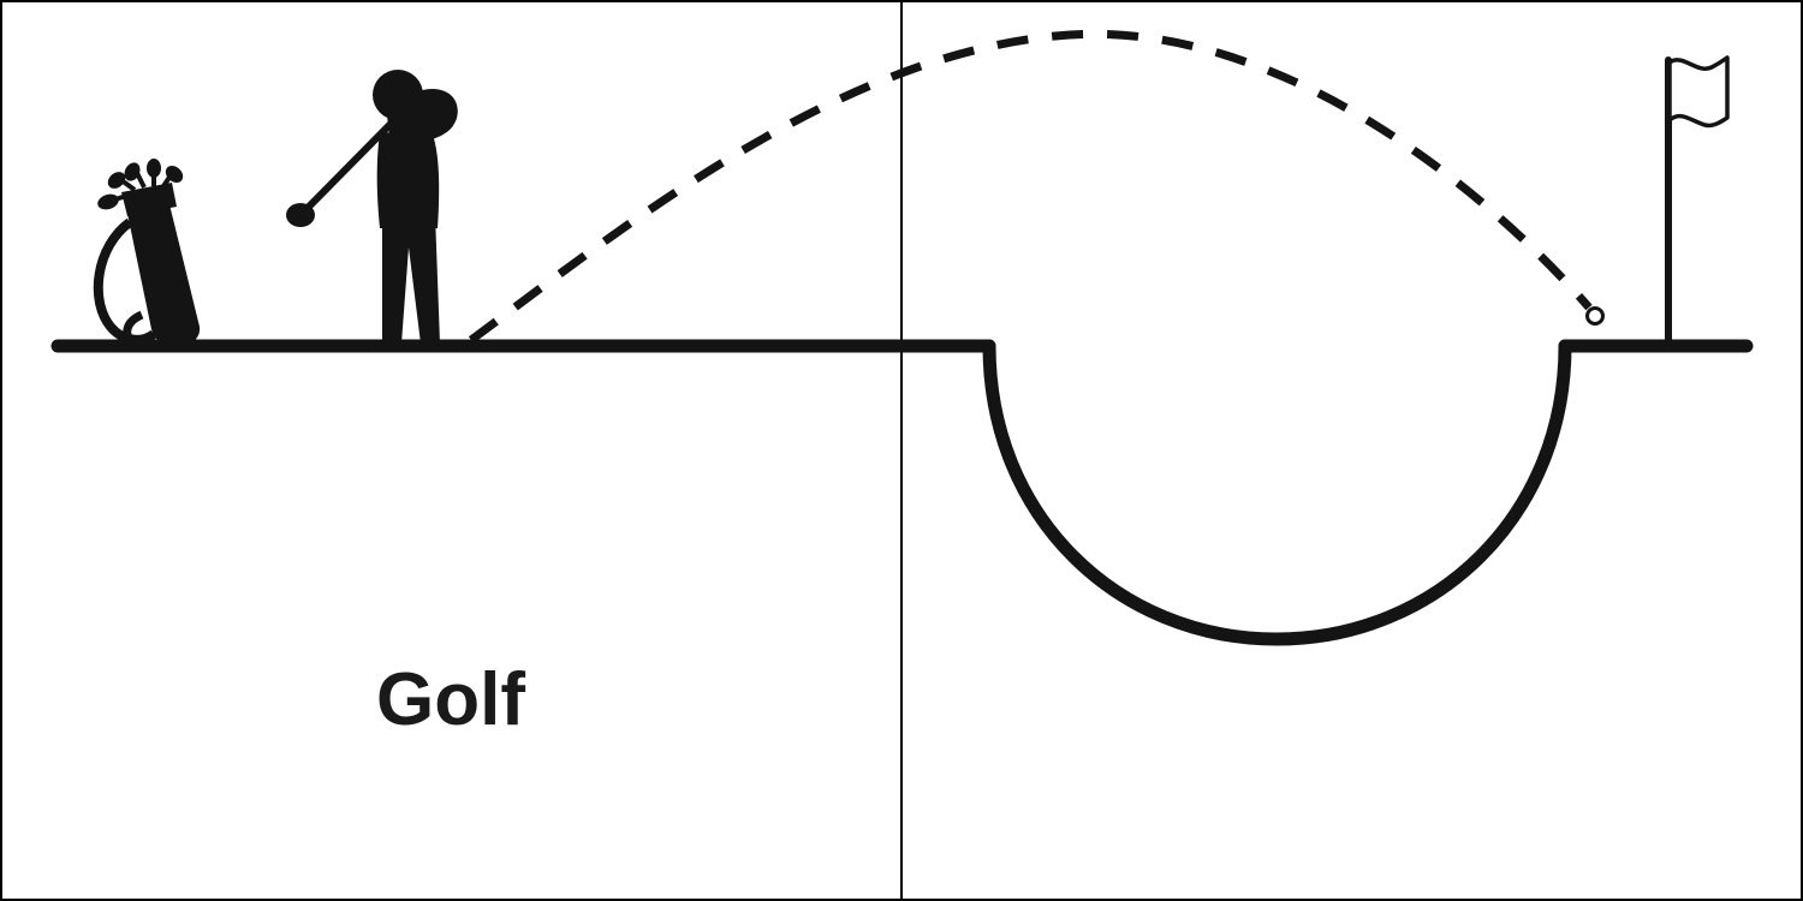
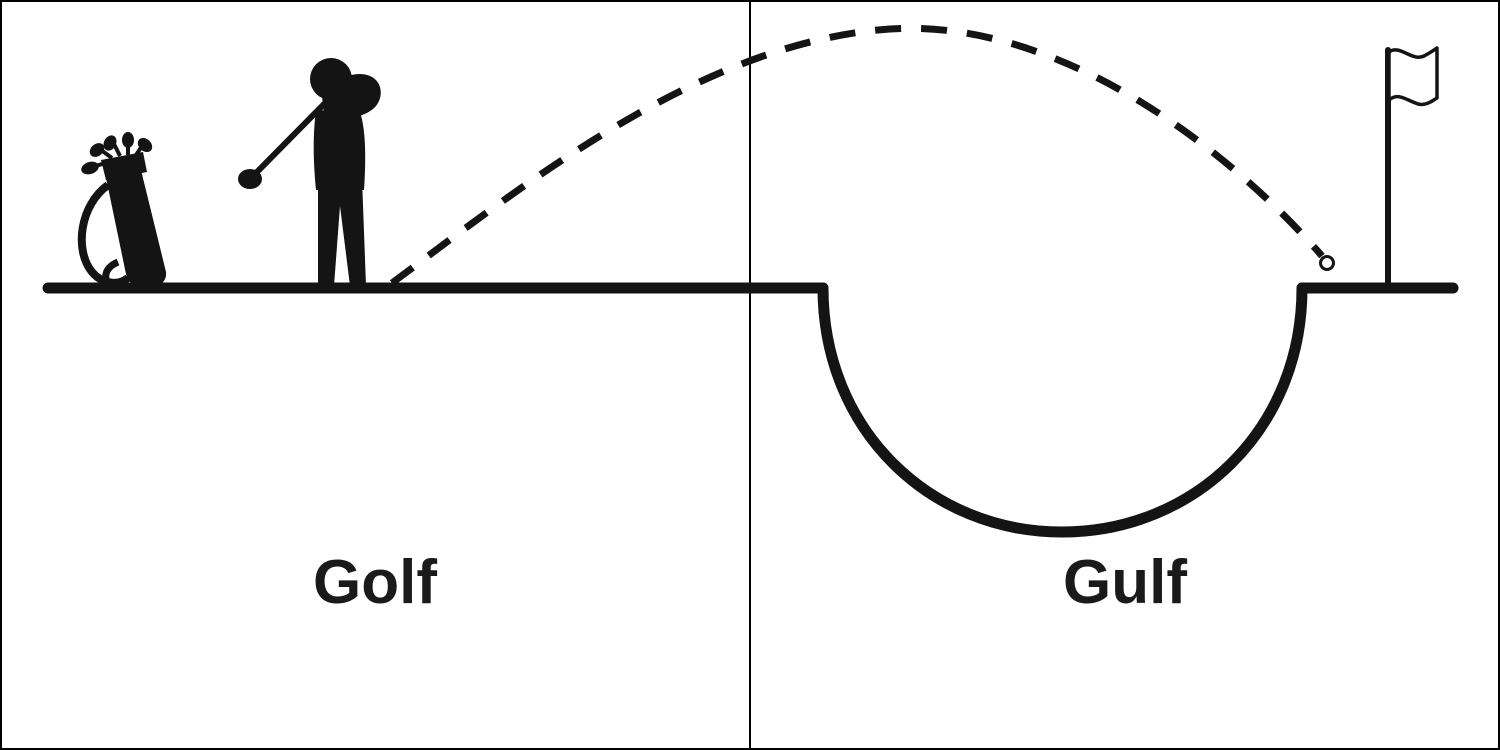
  Golf
+ Gulf
